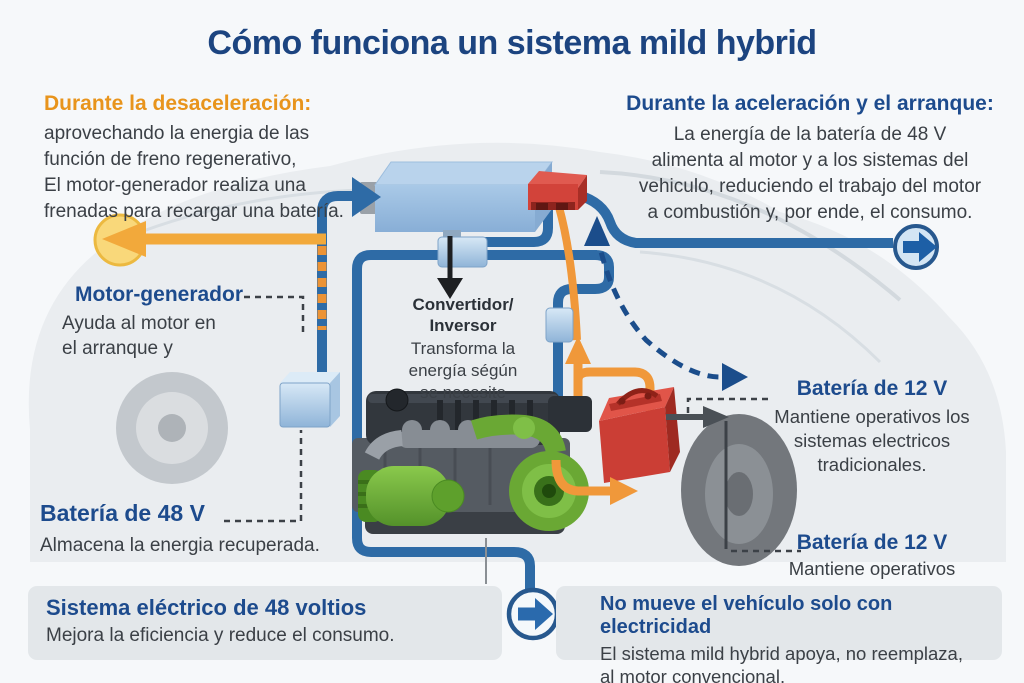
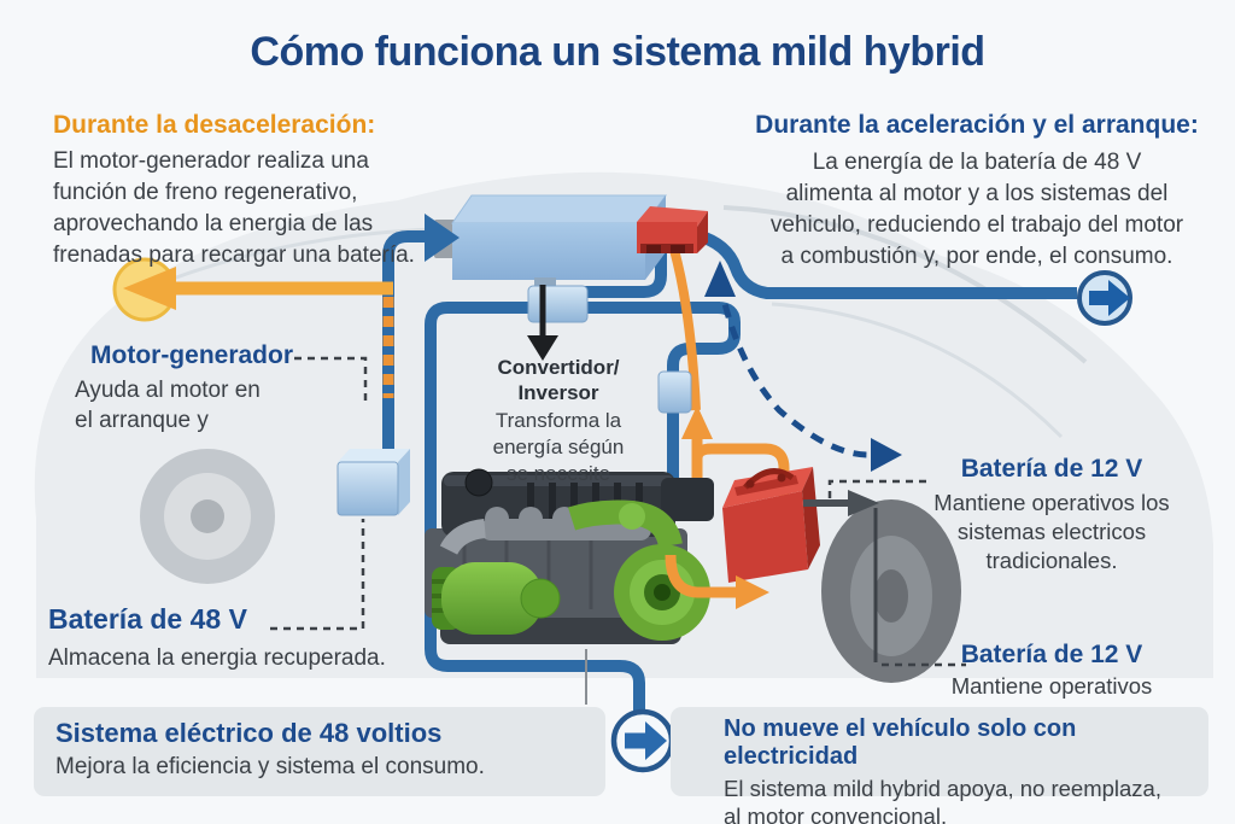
  Cómo funciona un sistema mild hybrid
  Durante la desaceleración:
- aprovechando la energia de las
+ El motor-generador realiza una
  función de freno regenerativo,
- El motor-generador realiza una
+ aprovechando la energia de las
  frenadas para recargar una batería.
  Durante la aceleración y el arranque:
  La energía de la batería de 48 V
  alimenta al motor y a los sistemas del
  vehiculo, reduciendo el trabajo del motor
  a combustión y, por ende, el consumo.
  Motor-generador
  Ayuda al motor en
  el arranque y
  Convertidor/
  Inversor
  Transforma la
  energía ségún
  se necesite
  Batería de 12 V
  Mantiene operativos los
  sistemas electricos
  tradicionales.
  Batería de 48 V
  Almacena la energia recuperada.
  Batería de 12 V
  Mantiene operativos
  Sistema eléctrico de 48 voltios
- Mejora la eficiencia y reduce el consumo.
+ Mejora la eficiencia y sistema el consumo.
  No mueve el vehículo solo con electricidad
  El sistema mild hybrid apoya, no reemplaza,
  al motor convencional.
